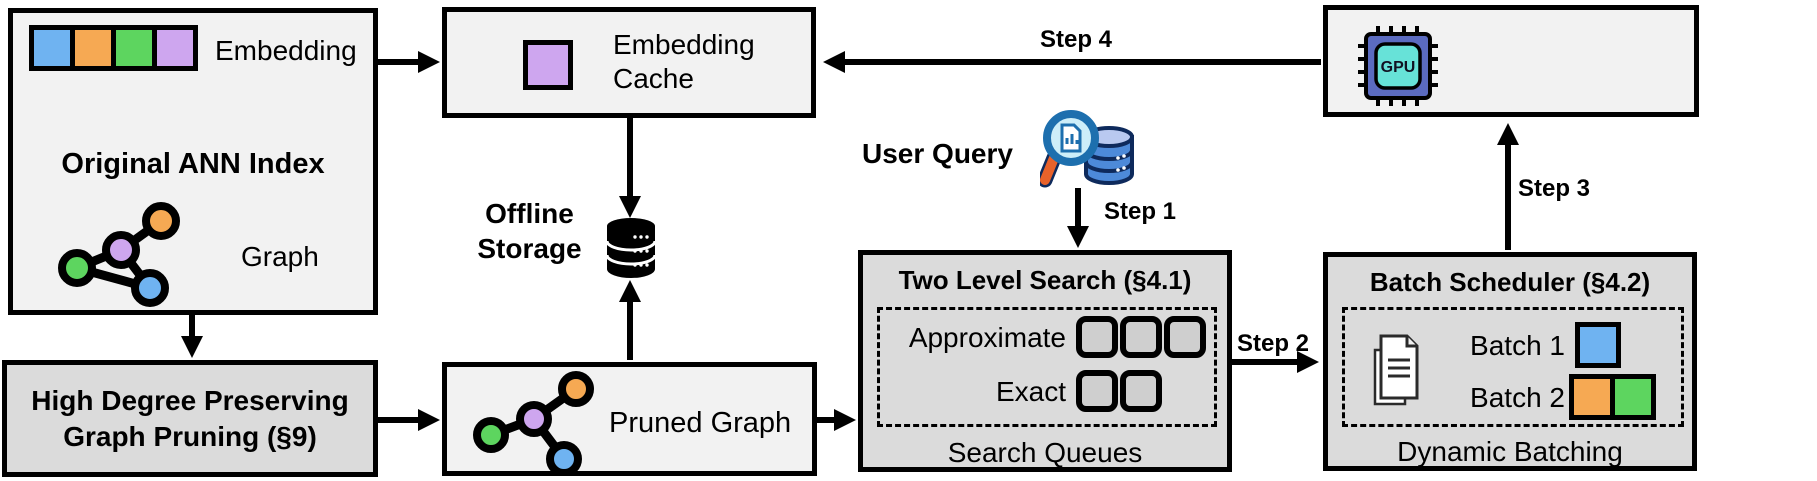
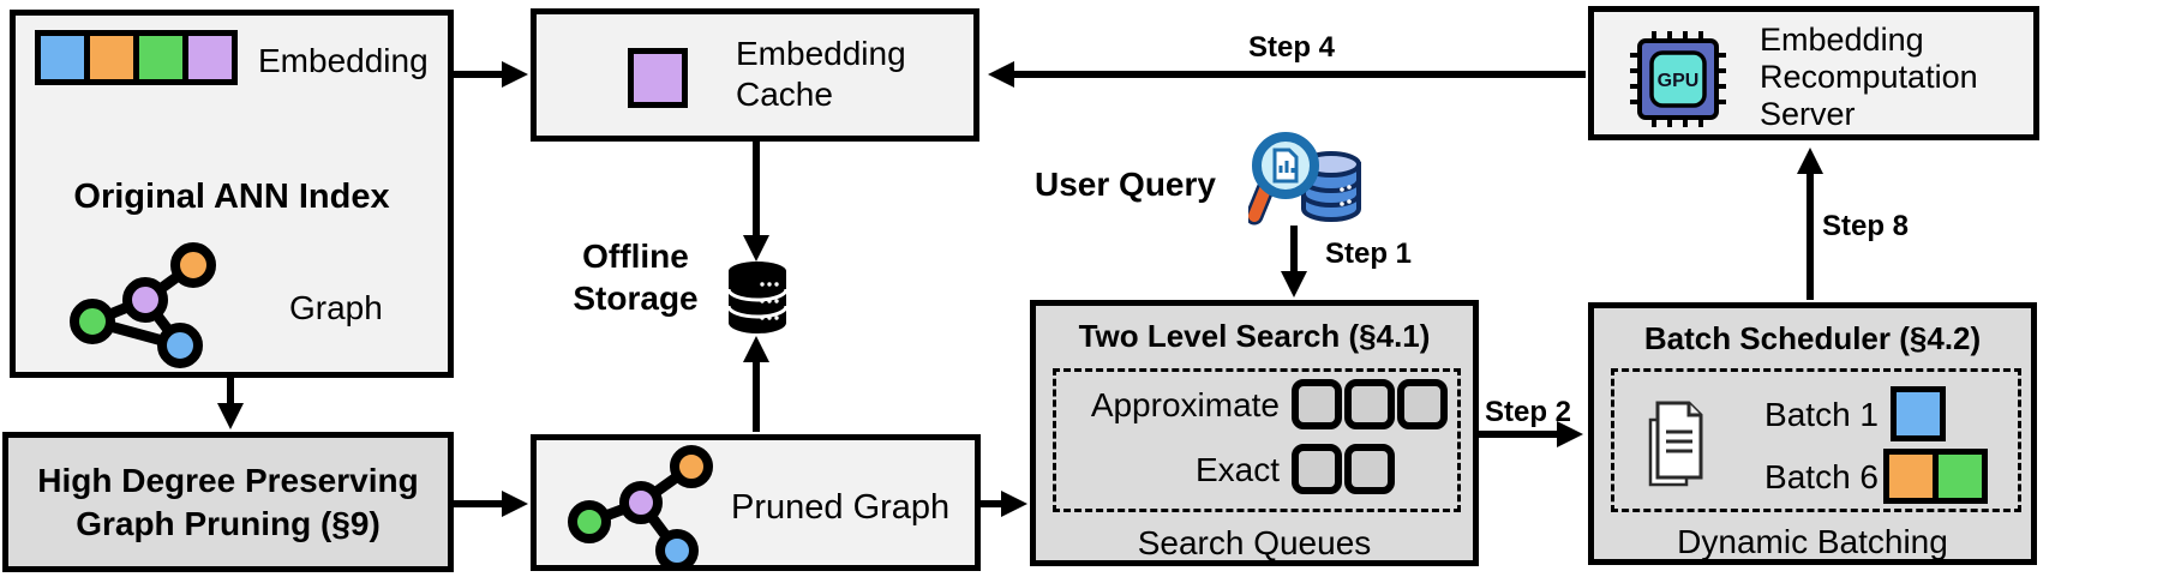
  Embedding
  Original ANN Index
  Graph
  Embedding Cache
  GPU
+ Embedding Recomputation Server
  User Query
  Step 1
  Offline Storage
  High Degree Preserving Graph Pruning (§9)
  Pruned Graph
  Two Level Search (§4.1)
  Approximate
  Exact
  Search Queues
  Step 2
  Batch Scheduler (§4.2)
  Batch 1
- Batch 2
+ Batch 6
  Dynamic Batching
- Step 3
+ Step 8
  Step 4
